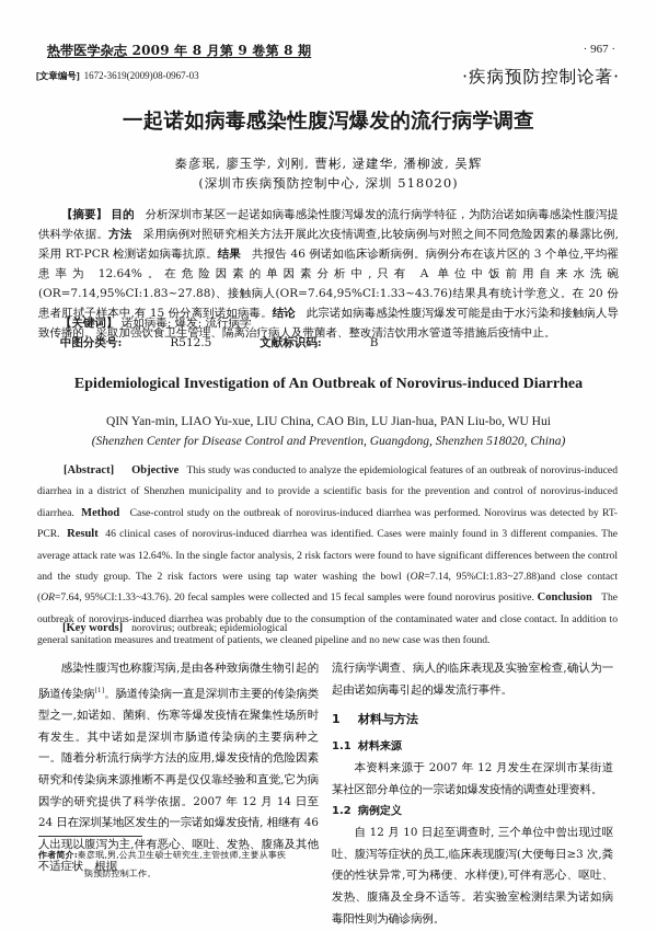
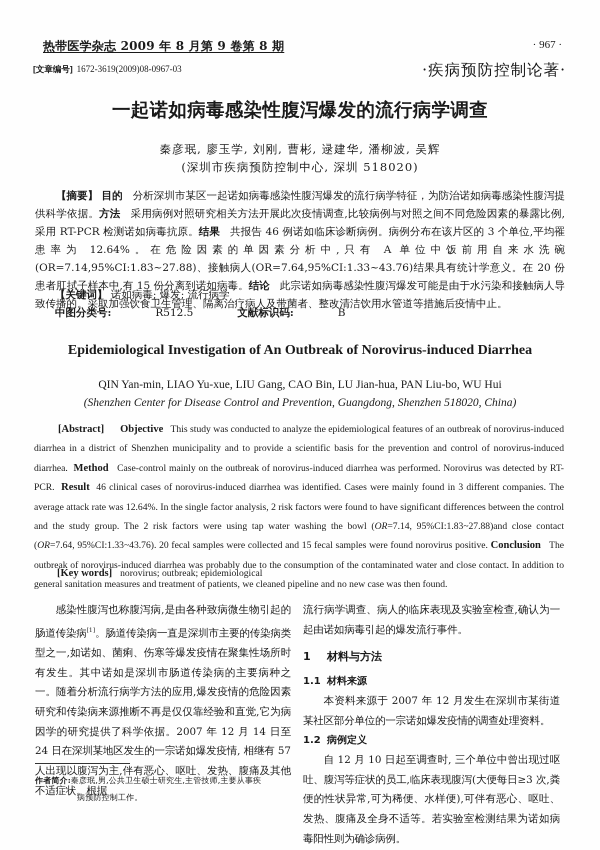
  热带医学杂志 2009 年 8 月第 9 卷第 8 期
  · 967 ·
  [文章编号] 1672-3619(2009)08-0967-03
  ·疾病预防控制论著·
  一起诺如病毒感染性腹泻爆发的流行病学调查
  秦彦珉, 廖玉学, 刘刚, 曹彬, 逯建华, 潘柳波, 吴辉
  (深圳市疾病预防控制中心, 深圳 518020)
  【摘要】 目的 分析深圳市某区一起诺如病毒感染性腹泻爆发的流行病学特征，为防治诺如病毒感染性腹泻提供科学依据。方法 采用病例对照研究相关方法开展此次疫情调查,比较病例与对照之间不同危险因素的暴露比例,采用 RT-PCR 检测诺如病毒抗原。结果 共报告 46 例诺如临床诊断病例。病例分布在该片区的 3 个单位,平均罹患率为 12.64%。在危险因素的单因素分析中,只有 A 单位中饭前用自来水洗碗(OR=7.14,95%CI:1.83~27.88)、接触病人(OR=7.64,95%CI:1.33~43.76)结果具有统计学意义。在 20 份患者肛拭子样本中,有 15 份分离到诺如病毒。结论 此宗诺如病毒感染性腹泻爆发可能是由于水污染和接触病人导致传播的。采取加强饮食卫生管理、隔离治疗病人及带菌者、整改清洁饮用水管道等措施后疫情中止。
  【关键词】 诺如病毒; 爆发; 流行病学
  中图分类号: R512.5 文献标识码: B
  Epidemiological Investigation of An Outbreak of Norovirus-induced Diarrhea
- QIN Yan-min, LIAO Yu-xue, LIU China, CAO Bin, LU Jian-hua, PAN Liu-bo, WU Hui
+ QIN Yan-min, LIAO Yu-xue, LIU Gang, CAO Bin, LU Jian-hua, PAN Liu-bo, WU Hui
  (Shenzhen Center for Disease Control and Prevention, Guangdong, Shenzhen 518020, China)
- [Abstract] Objective This study was conducted to analyze the epidemiological features of an outbreak of norovirus-induced diarrhea in a district of Shenzhen municipality and to provide a scientific basis for the prevention and control of norovirus-induced diarrhea. Method Case-control study on the outbreak of norovirus-induced diarrhea was performed. Norovirus was detected by RT-PCR. Result 46 clinical cases of norovirus-induced diarrhea was identified. Cases were mainly found in 3 different companies. The average attack rate was 12.64%. In the single factor analysis, 2 risk factors were found to have significant differences between the control and the study group. The 2 risk factors were using tap water washing the bowl (OR=7.14, 95%CI:1.83~27.88)and close contact (OR=7.64, 95%CI:1.33~43.76). 20 fecal samples were collected and 15 fecal samples were found norovirus positive. Conclusion The outbreak of norovirus-induced diarrhea was probably due to the consumption of the contaminated water and close contact. In addition to general sanitation measures and treatment of patients, we cleaned pipeline and no new case was then found.
+ [Abstract] Objective This study was conducted to analyze the epidemiological features of an outbreak of norovirus-induced diarrhea in a district of Shenzhen municipality and to provide a scientific basis for the prevention and control of norovirus-induced diarrhea. Method Case-control mainly on the outbreak of norovirus-induced diarrhea was performed. Norovirus was detected by RT-PCR. Result 46 clinical cases of norovirus-induced diarrhea was identified. Cases were mainly found in 3 different companies. The average attack rate was 12.64%. In the single factor analysis, 2 risk factors were found to have significant differences between the control and the study group. The 2 risk factors were using tap water washing the bowl (OR=7.14, 95%CI:1.83~27.88)and close contact (OR=7.64, 95%CI:1.33~43.76). 20 fecal samples were collected and 15 fecal samples were found norovirus positive. Conclusion The outbreak of norovirus-induced diarrhea was probably due to the consumption of the contaminated water and close contact. In addition to general sanitation measures and treatment of patients, we cleaned pipeline and no new case was then found.
  [Key words] norovirus; outbreak; epidemiological
- 感染性腹泻也称腹泻病,是由各种致病微生物引起的肠道传染病 。肠道传染病一直是深圳市主要的传染病类型之一,如诺如、菌痢、伤寒等爆发疫情在聚集性场所时有发生。其中诺如是深圳市肠道传染病的主要病种之一。随着分析流行病学方法的应用,爆发疫情的危险因素研究和传染病来源推断不再是仅仅靠经验和直觉,它为病因学的研究提供了科学依据。2007 年 12 月 14 日至 24 日在深圳某地区发生的一宗诺如爆发疫情, 相继有 46 人出现以腹泻为主,伴有恶心、呕吐、发热、腹痛及其他不适症状。根据
+ 感染性腹泻也称腹泻病,是由各种致病微生物引起的肠道传染病 。肠道传染病一直是深圳市主要的传染病类型之一,如诺如、菌痢、伤寒等爆发疫情在聚集性场所时有发生。其中诺如是深圳市肠道传染病的主要病种之一。随着分析流行病学方法的应用,爆发疫情的危险因素研究和传染病来源推断不再是仅仅靠经验和直觉,它为病因学的研究提供了科学依据。2007 年 12 月 14 日至 24 日在深圳某地区发生的一宗诺如爆发疫情, 相继有 57 人出现以腹泻为主,伴有恶心、呕吐、发热、腹痛及其他不适症状。根据
  作者简介:秦彦珉,男,公共卫生硕士研究生,主管技师,主要从事疾
  病预防控制工作。
  流行病学调查、病人的临床表现及实验室检查,确认为一起由诺如病毒引起的爆发流行事件。
  1 材料与方法
  1.1 材料来源
  本资料来源于 2007 年 12 月发生在深圳市某街道某社区部分单位的一宗诺如爆发疫情的调查处理资料。
  1.2 病例定义
  自 12 月 10 日起至调查时, 三个单位中曾出现过呕吐、腹泻等症状的员工,临床表现腹泻(大便每日≥3 次,粪便的性状异常,可为稀便、水样便),可伴有恶心、呕吐、发热、腹痛及全身不适等。若实验室检测结果为诺如病毒阳性则为确诊病例。
